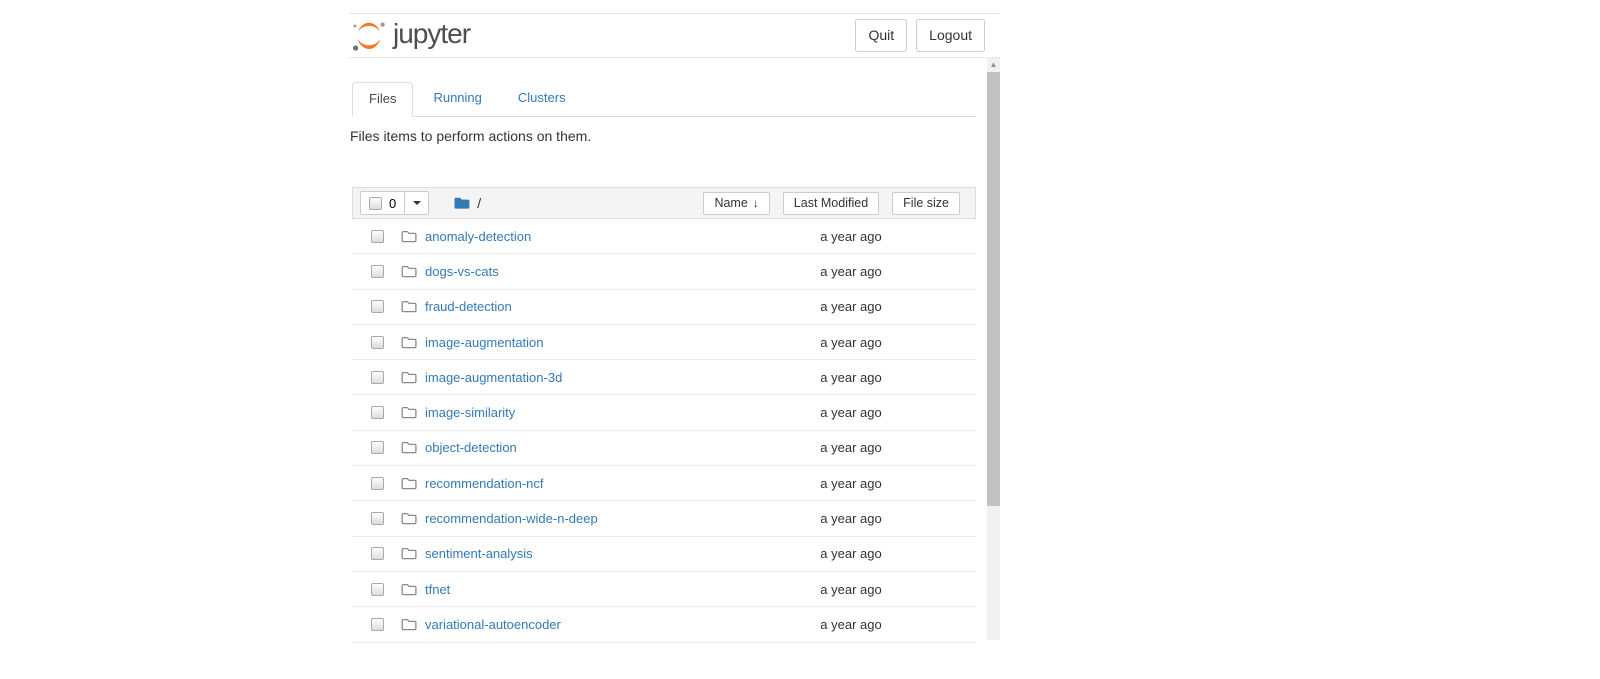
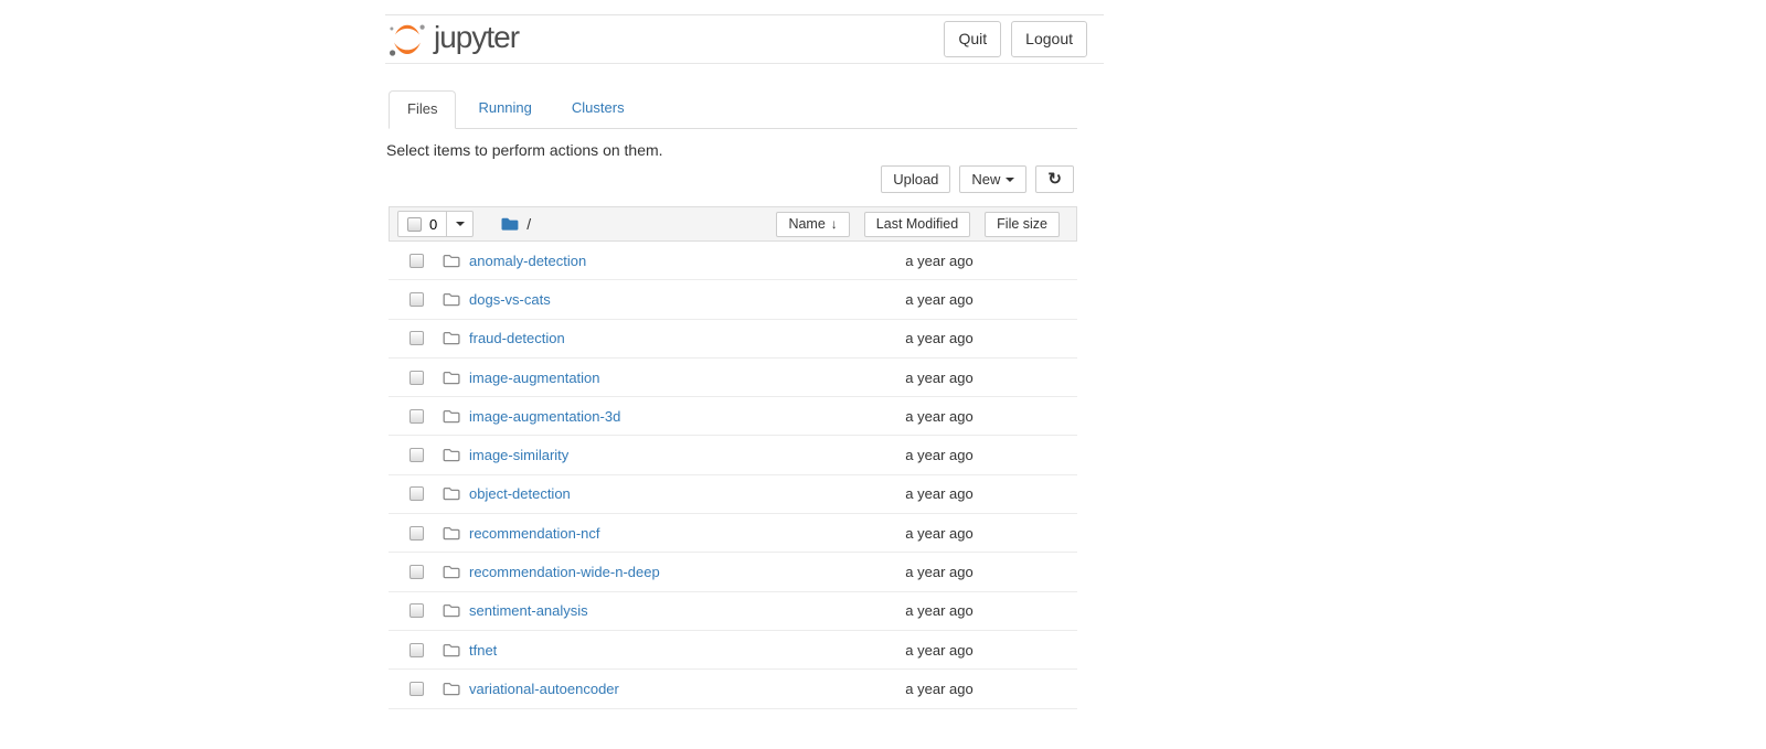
  jupyter
  Quit
  Logout
  Files
  Running
  Clusters
- Files items to perform actions on them.
+ Select items to perform actions on them.
+ Upload
+ New
+ ↻
  0
  /
  Name
  ↓
  Last Modified
  File size
  anomaly-detection
  a year ago
  dogs-vs-cats
  a year ago
  fraud-detection
  a year ago
  image-augmentation
  a year ago
  image-augmentation-3d
  a year ago
  image-similarity
  a year ago
  object-detection
  a year ago
  recommendation-ncf
  a year ago
  recommendation-wide-n-deep
  a year ago
  sentiment-analysis
  a year ago
  tfnet
  a year ago
  variational-autoencoder
  a year ago
- ▲
